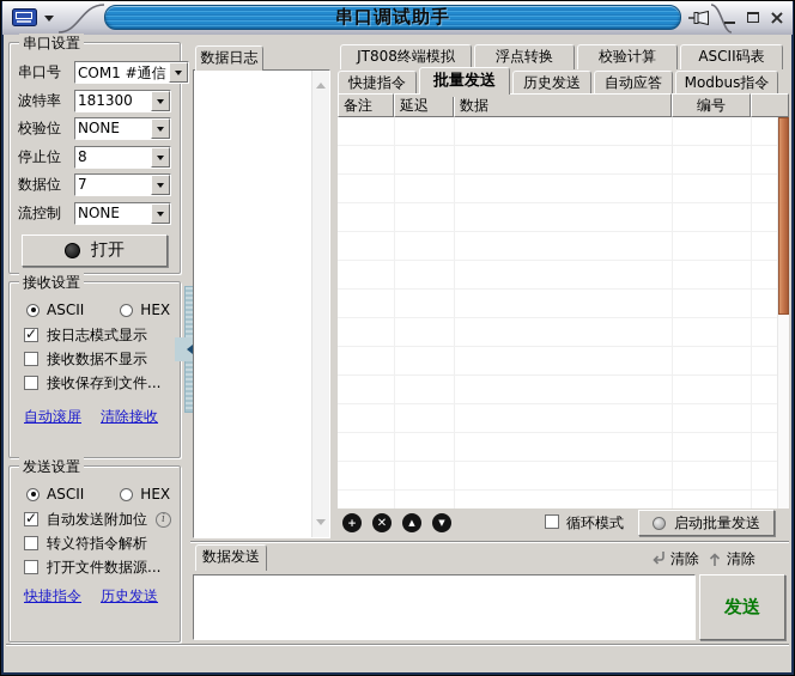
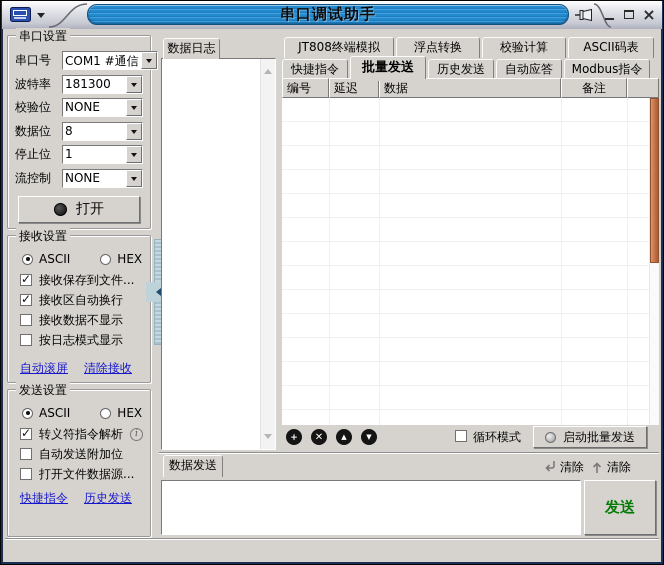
  串口调试助手
  串口设置
  串口号
  COM1 #通信
  波特率
  181300
  校验位
  NONE
- 停止位
+ 数据位
  8
- 数据位
+ 停止位
- 7
+ 1
  流控制
  NONE
  打开
  接收设置
  ASCII
  HEX
- 按日志模式显示
+ 接收保存到文件...
+ 接收区自动换行
  接收数据不显示
- 接收保存到文件...
+ 按日志模式显示
  自动滚屏
  清除接收
  发送设置
  ASCII
  HEX
- 自动发送附加位
+ 转义符指令解析
  i
- 转义符指令解析
+ 自动发送附加位
  打开文件数据源...
  快捷指令
  历史发送
  数据日志
  JT808终端模拟
  浮点转换
  校验计算
  ASCII码表
  快捷指令
  批量发送
  历史发送
  自动应答
  Modbus指令
- 备注
+ 编号
  延迟
  数据
- 编号
+ 备注
  ＋
  ✕
  ▲
  ▼
  循环模式
  启动批量发送
  数据发送
  清除
  清除
  发送
